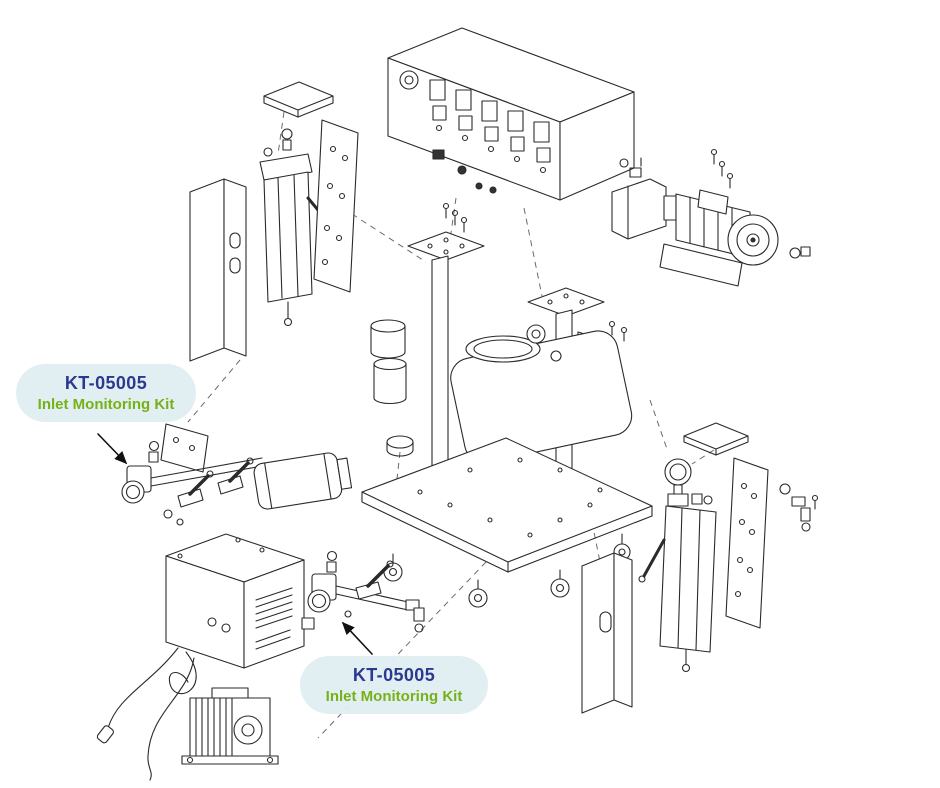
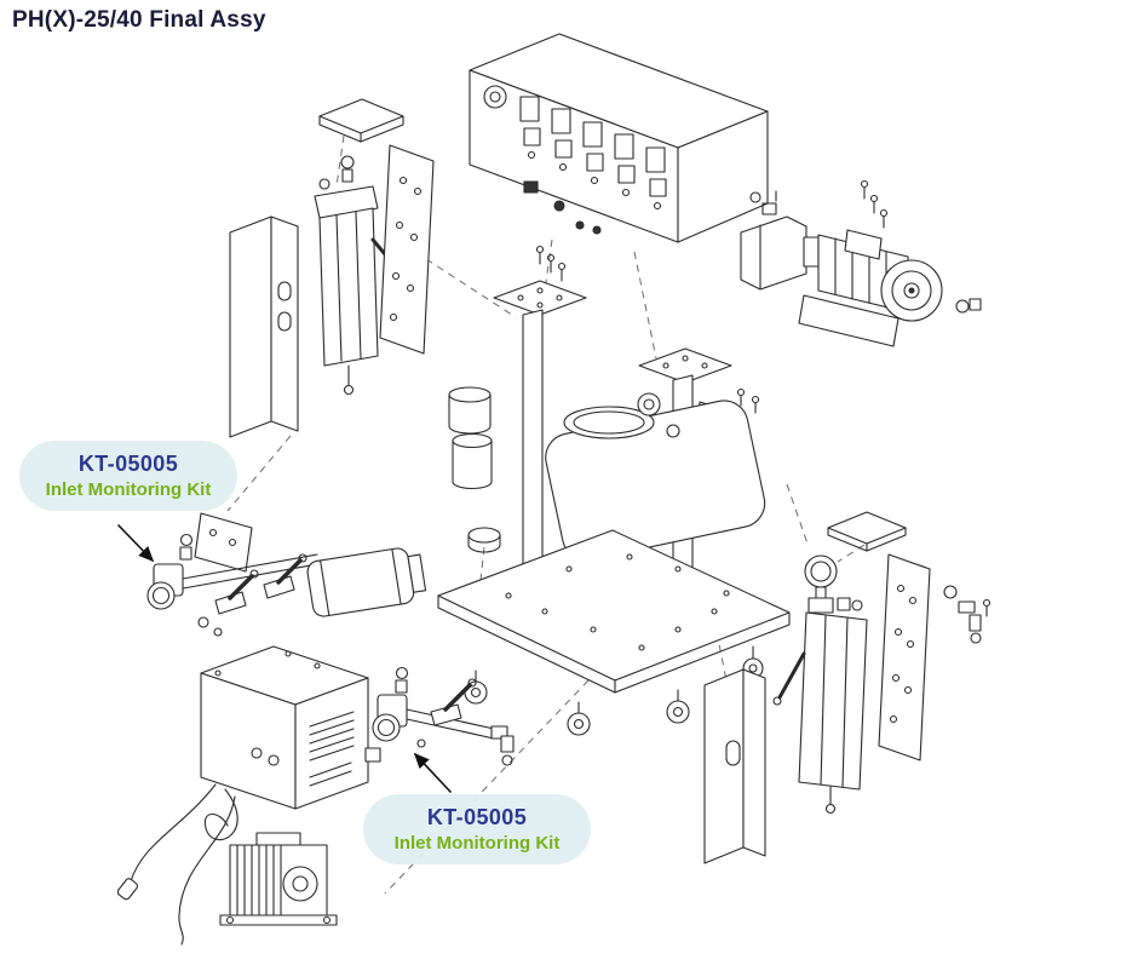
+ PH(X)-25/40 Final Assy
  KT-05005
  Inlet Monitoring Kit
  KT-05005
  Inlet Monitoring Kit
